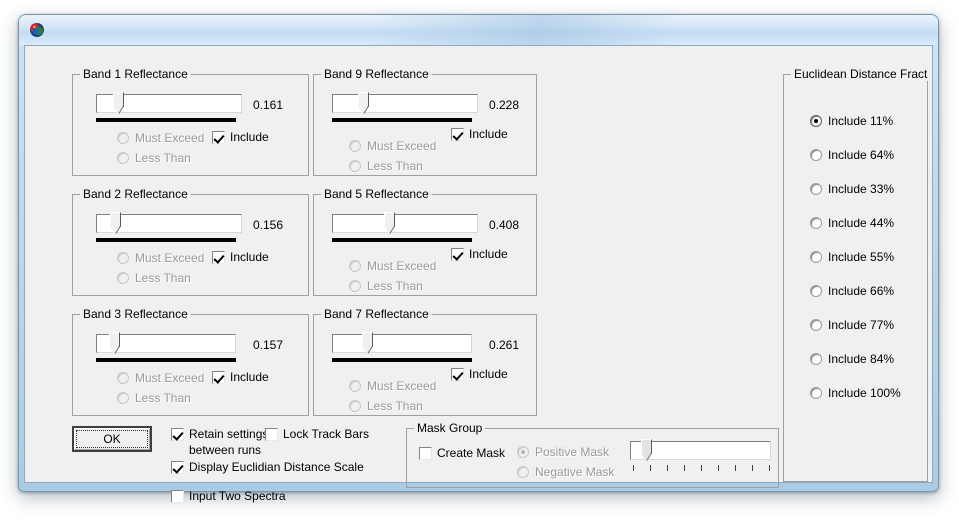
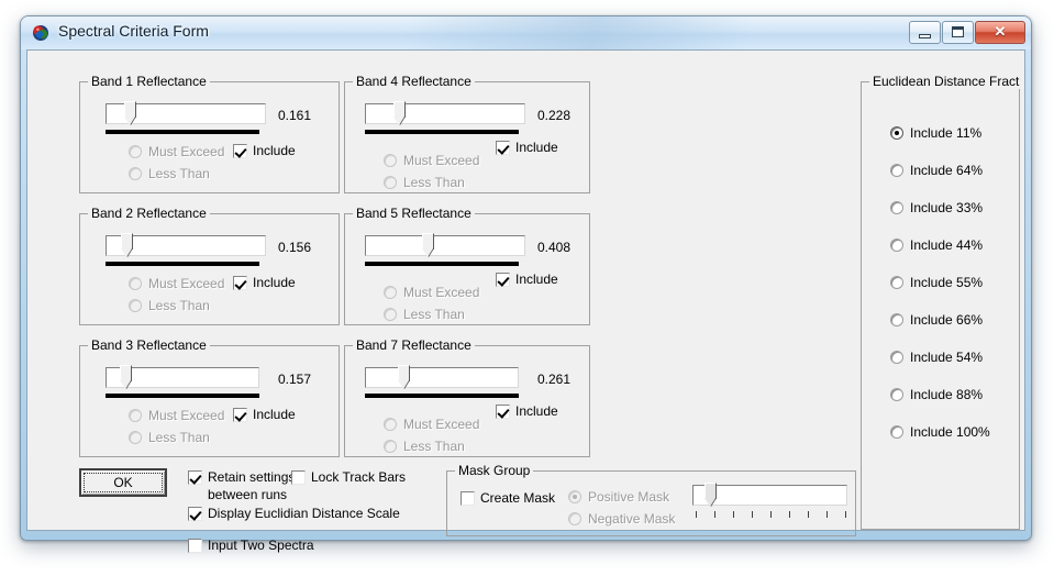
+ Spectral Criteria Form
+ ✕
  Band 1 Reflectance
  0.161
  Must Exceed
  Less Than
  Include
  Band 2 Reflectance
  0.156
  Must Exceed
  Less Than
  Include
  Band 3 Reflectance
  0.157
  Must Exceed
  Less Than
  Include
- Band 9 Reflectance
+ Band 4 Reflectance
  0.228
  Must Exceed
  Less Than
  Include
  Band 5 Reflectance
  0.408
  Must Exceed
  Less Than
  Include
  Band 7 Reflectance
  0.261
  Must Exceed
  Less Than
  Include
  Euclidean Distance Fract
  Include 11%
  Include 64%
  Include 33%
  Include 44%
  Include 55%
  Include 66%
- Include 77%
+ Include 54%
- Include 84%
+ Include 88%
  Include 100%
  OK
  Retain setting
  between runs
  Lock Track Bars
  Display Euclidian Distance Scale
  Input Two Spectra
  Mask Group
  Create Mask
  Positive Mask
  Negative Mask
